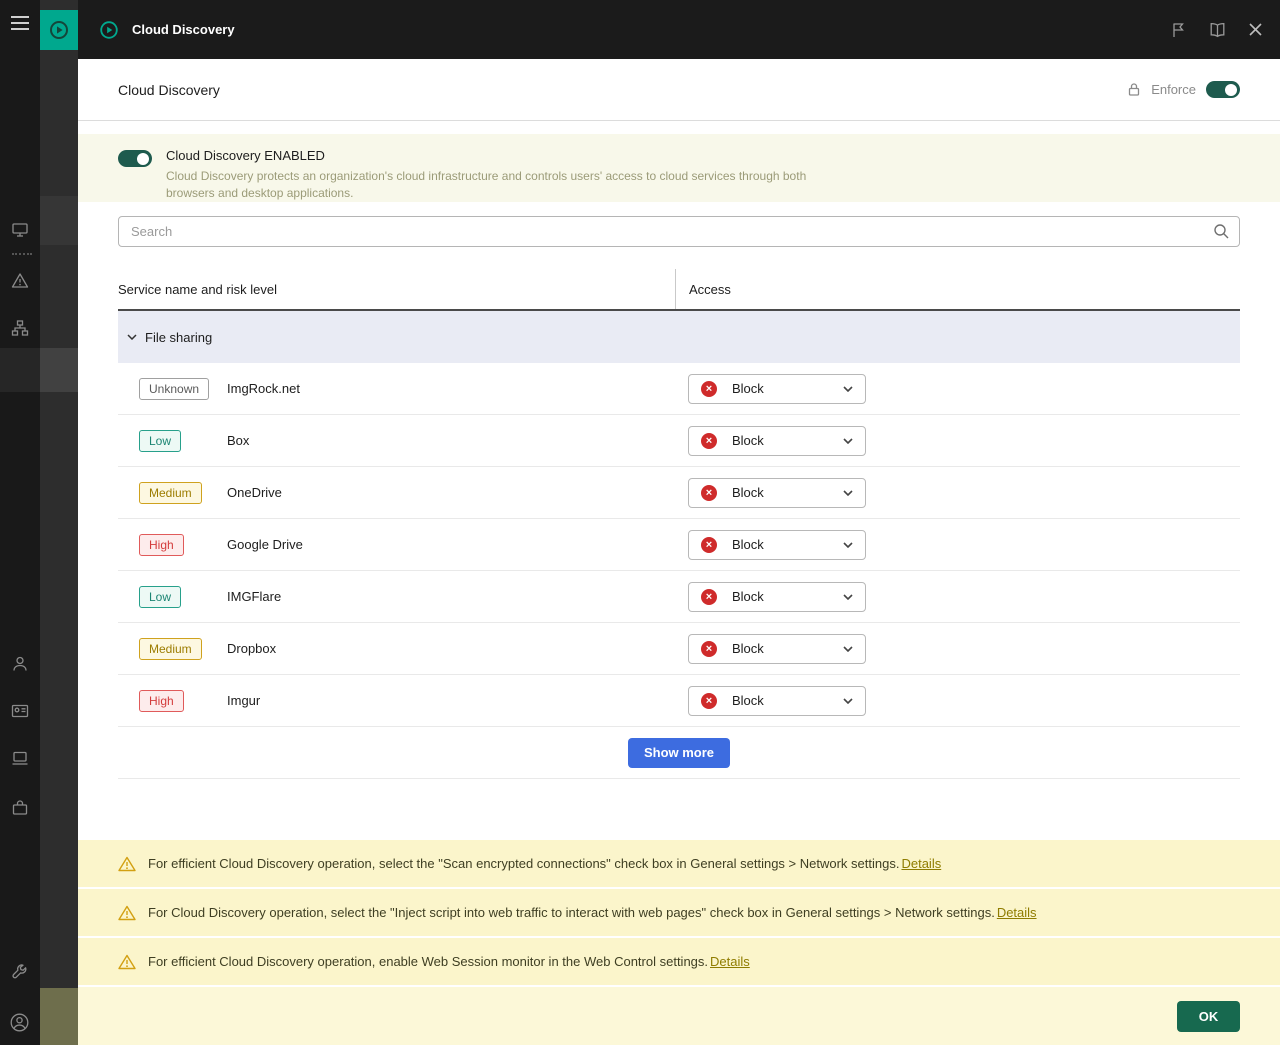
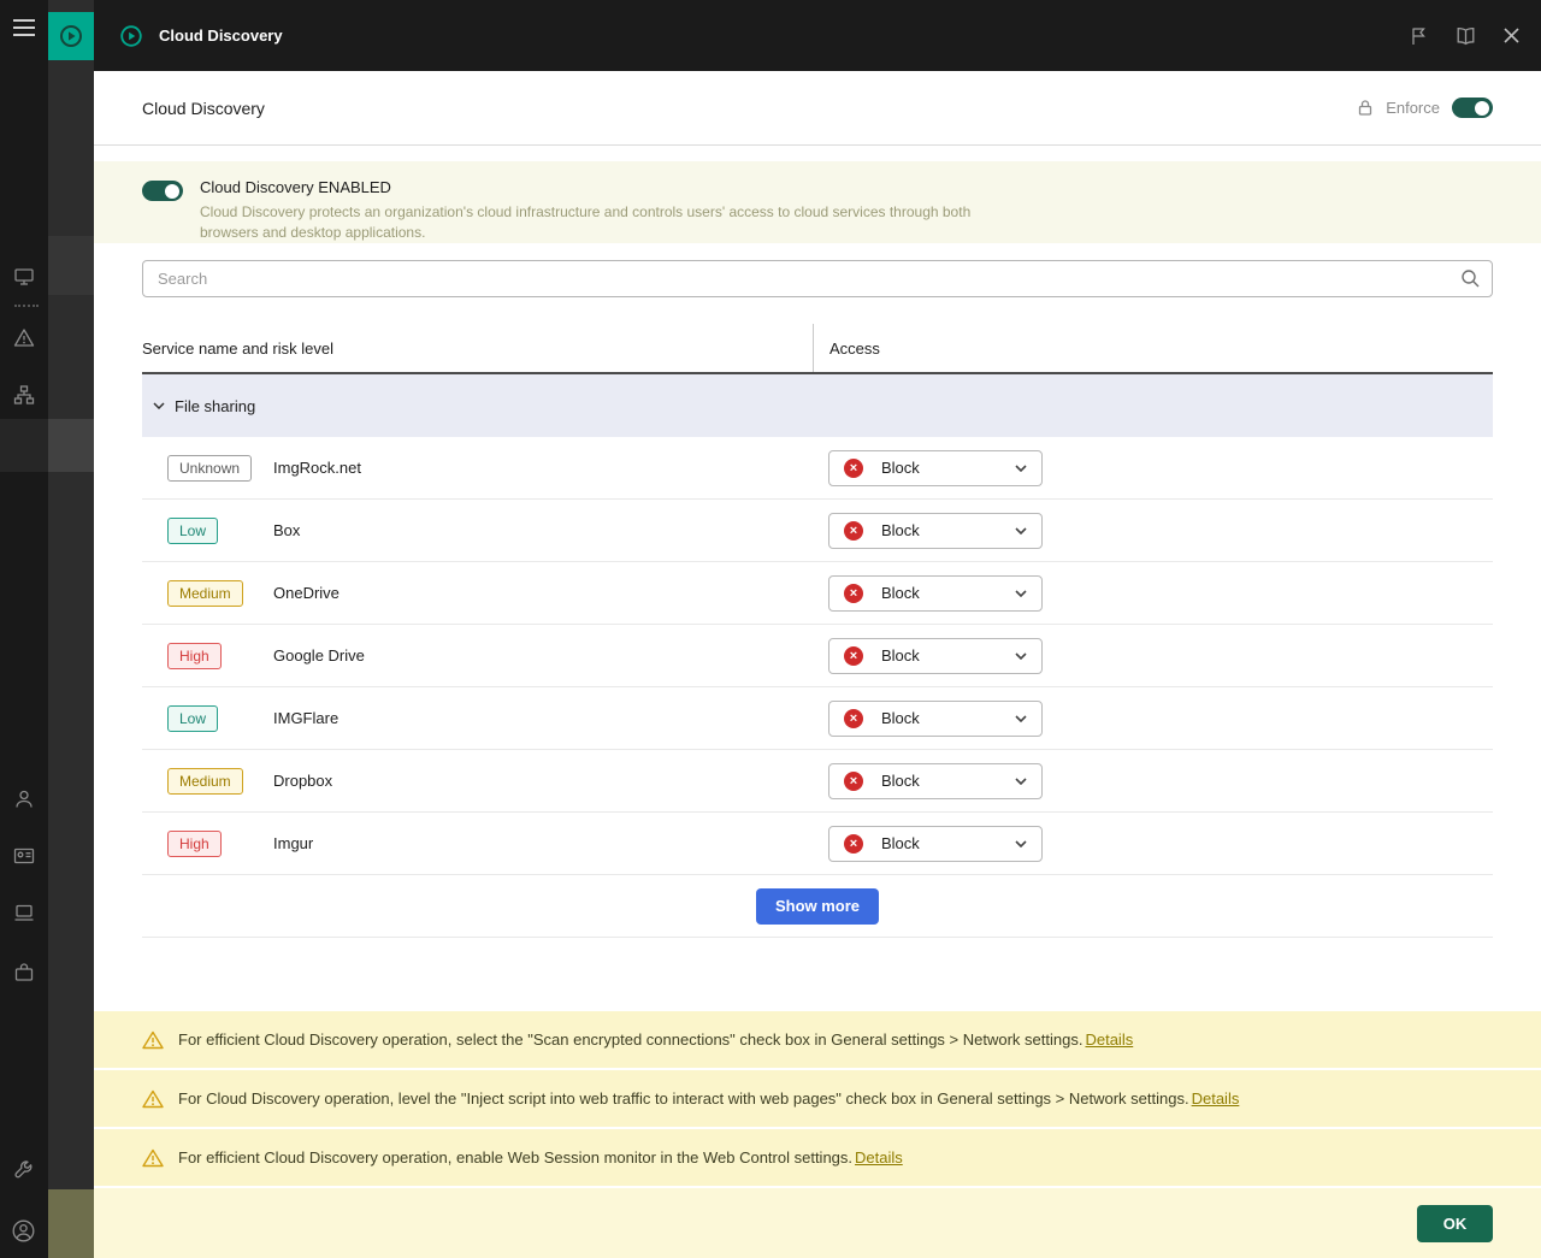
  Cloud Discovery
  Cloud Discovery
  Enforce
  Cloud Discovery ENABLED
  Cloud Discovery protects an organization's cloud infrastructure and controls users' access to cloud services through both browsers and desktop applications.
  Search
  Service name and risk level
  Access
  File sharing
  Unknown
  ImgRock.net
  ×
  Block
  Low
  Box
  ×
  Block
  Medium
  OneDrive
  ×
  Block
  High
  Google Drive
  ×
  Block
  Low
  IMGFlare
  ×
  Block
  Medium
  Dropbox
  ×
  Block
  High
  Imgur
  ×
  Block
  Show more
  For efficient Cloud Discovery operation, select the "Scan encrypted connections" check box in General settings > Network settings. Details
- For Cloud Discovery operation, select the "Inject script into web traffic to interact with web pages" check box in General settings > Network settings. Details
+ For Cloud Discovery operation, level the "Inject script into web traffic to interact with web pages" check box in General settings > Network settings. Details
  For efficient Cloud Discovery operation, enable Web Session monitor in the Web Control settings. Details
  OK
